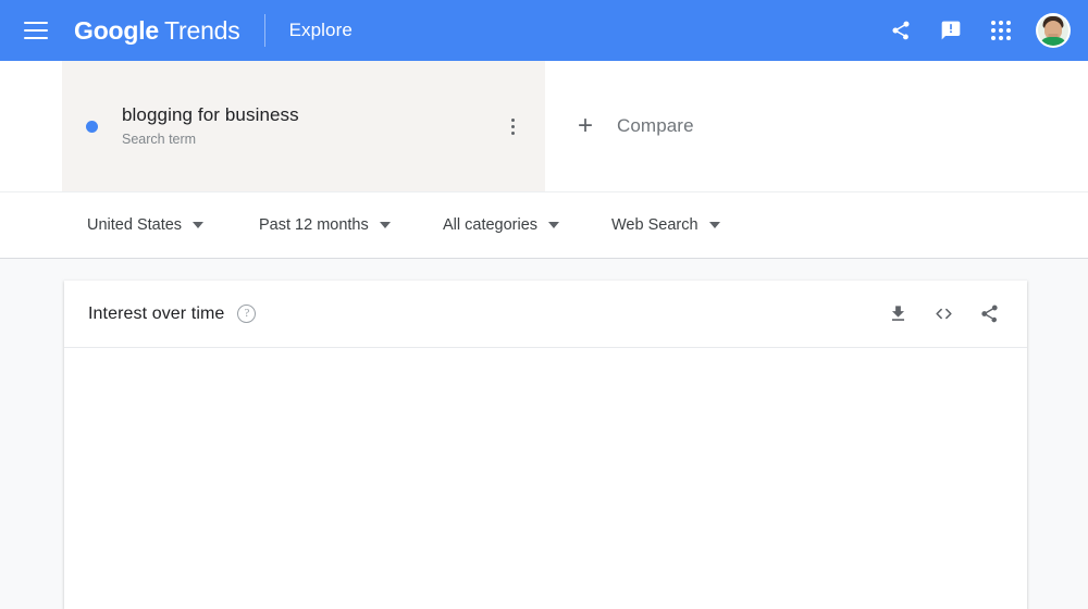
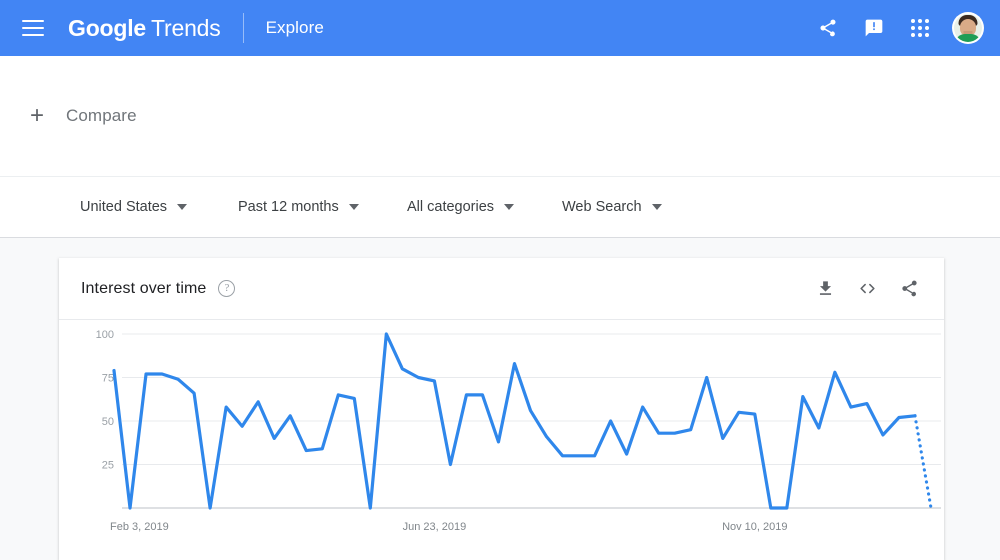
  Google Trends
  Explore
- blogging for business
- Search term
  +
  Compare
  United States
  Past 12 months
  All categories
  Web Search
  Interest over time
  ?
+ 25
+ 50
+ 75
+ 100
+ Feb 3, 2019
+ Jun 23, 2019
+ Nov 10, 2019
